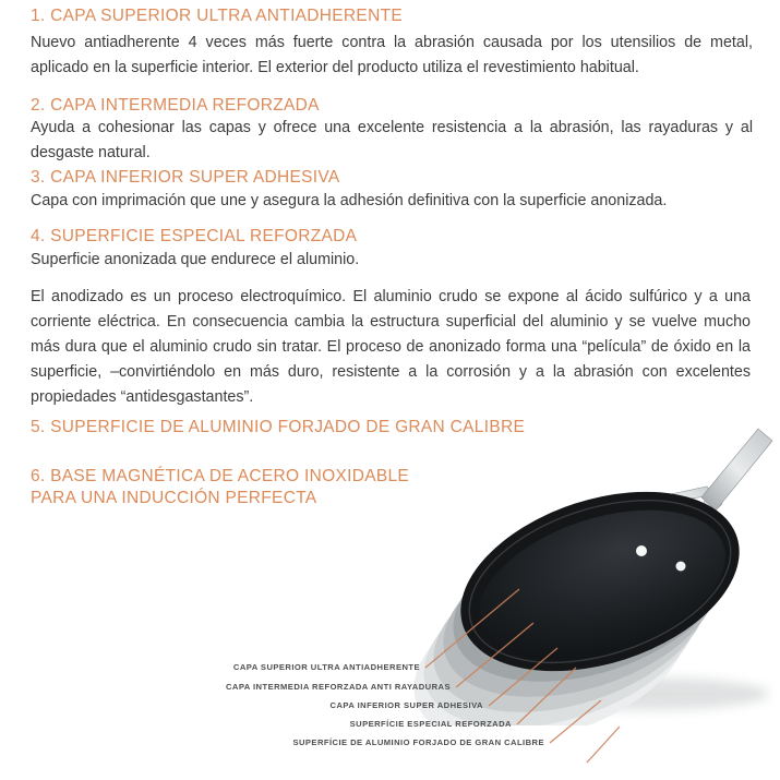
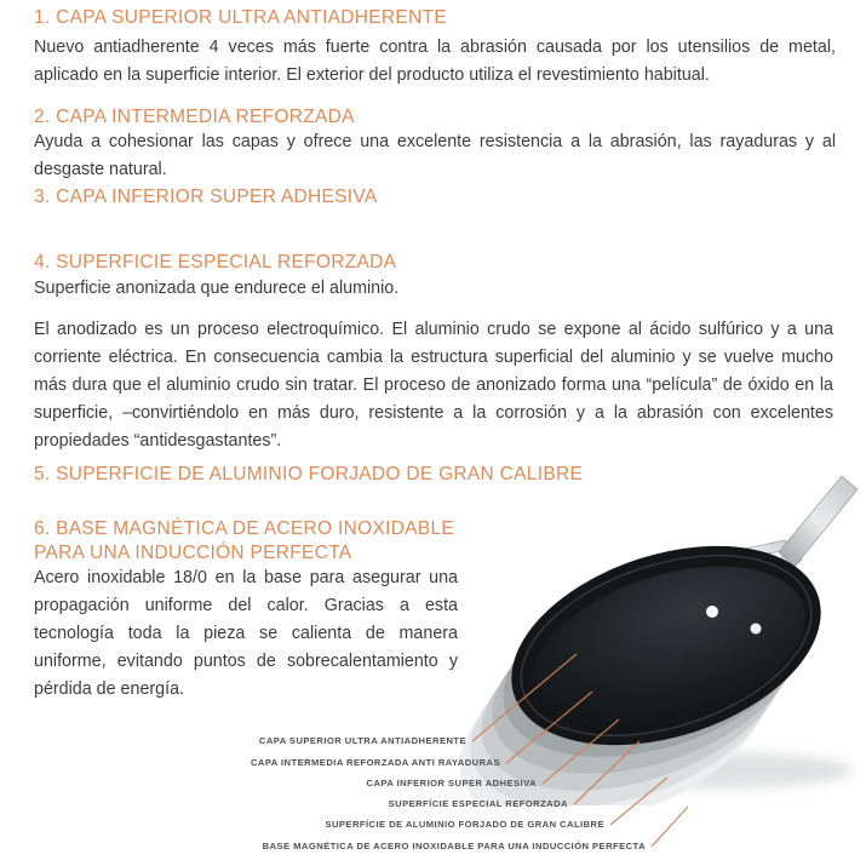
  1. CAPA SUPERIOR ULTRA ANTIADHERENTE
  Nuevo antiadherente 4 veces más fuerte contra la abrasión causada por los utensilios de metal, aplicado en la superficie interior. El exterior del producto utiliza el revestimiento habitual.
  2. CAPA INTERMEDIA REFORZADA
  Ayuda a cohesionar las capas y ofrece una excelente resistencia a la abrasión, las rayaduras y al desgaste natural.
  3. CAPA INFERIOR SUPER ADHESIVA
- Capa con imprimación que une y asegura la adhesión definitiva con la superficie anonizada.
  4. SUPERFICIE ESPECIAL REFORZADA
  Superficie anonizada que endurece el aluminio.
  El anodizado es un proceso electroquímico. El aluminio crudo se expone al ácido sulfúrico y a una corriente eléctrica. En consecuencia cambia la estructura superficial del aluminio y se vuelve mucho más dura que el aluminio crudo sin tratar. El proceso de anonizado forma una “película” de óxido en la superficie, –convirtiéndolo en más duro, resistente a la corrosión y a la abrasión con excelentes propiedades “antidesgastantes”.
  5. SUPERFICIE DE ALUMINIO FORJADO DE GRAN CALIBRE
  6. BASE MAGNÉTICA DE ACERO INOXIDABLE
  PARA UNA INDUCCIÓN PERFECTA
+ Acero inoxidable 18/0 en la base para asegurar una propagación uniforme del calor. Gracias a esta tecnología toda la pieza se calienta de manera uniforme, evitando puntos de sobrecalentamiento y pérdida de energía.
  CAPA SUPERIOR ULTRA ANTIADHERENTE
  CAPA INTERMEDIA REFORZADA ANTI RAYADURAS
  CAPA INFERIOR SUPER ADHESIVA
  SUPERFÍCIE ESPECIAL REFORZADA
  SUPERFÍCIE DE ALUMINIO FORJADO DE GRAN CALIBRE
+ BASE MAGNÉTICA DE ACERO INOXIDABLE PARA UNA INDUCCIÓN PERFECTA
